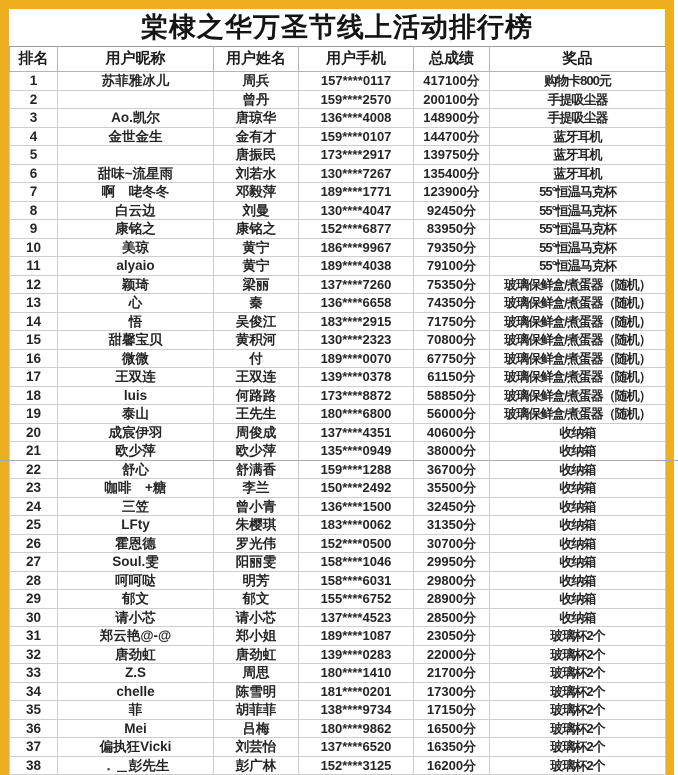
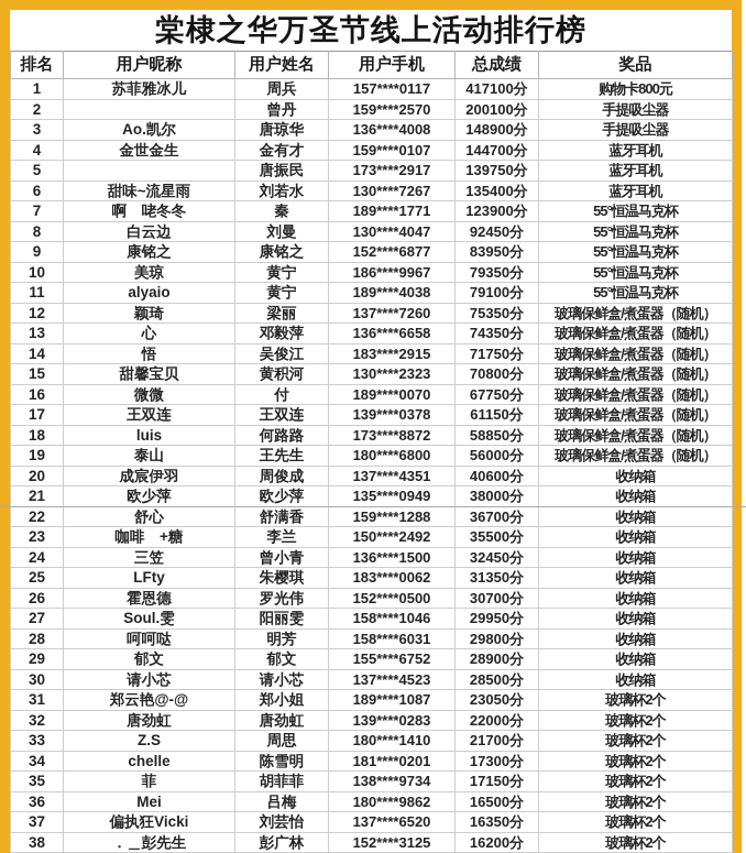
  棠棣之华万圣节线上活动排行榜
  排名	用户昵称	用户姓名	用户手机	总成绩	奖品
  1	苏菲雅冰儿	周兵	157****0117	417100分	购物卡800元
  2		曾丹	159****2570	200100分	手提吸尘器
  3	Ao.凯尔	唐琼华	136****4008	148900分	手提吸尘器
  4	金世金生	金有才	159****0107	144700分	蓝牙耳机
  5		唐振民	173****2917	139750分	蓝牙耳机
  6	甜味~流星雨	刘若水	130****7267	135400分	蓝牙耳机
- 7	啊 咾冬冬	邓毅萍	189****1771	123900分	55°恒温马克杯
+ 7	啊 咾冬冬	秦	189****1771	123900分	55°恒温马克杯
  8	白云边	刘曼	130****4047	92450分	55°恒温马克杯
  9	康铭之	康铭之	152****6877	83950分	55°恒温马克杯
  10	美琼	黄宁	186****9967	79350分	55°恒温马克杯
  11	alyaio	黄宁	189****4038	79100分	55°恒温马克杯
  12	颖琦	梁丽	137****7260	75350分	玻璃保鲜盒/煮蛋器（随机）
- 13	心	秦	136****6658	74350分	玻璃保鲜盒/煮蛋器（随机）
+ 13	心	邓毅萍	136****6658	74350分	玻璃保鲜盒/煮蛋器（随机）
  14	悟	吴俊江	183****2915	71750分	玻璃保鲜盒/煮蛋器（随机）
  15	甜馨宝贝	黄积河	130****2323	70800分	玻璃保鲜盒/煮蛋器（随机）
  16	微微	付	189****0070	67750分	玻璃保鲜盒/煮蛋器（随机）
  17	王双连	王双连	139****0378	61150分	玻璃保鲜盒/煮蛋器（随机）
  18	luis	何路路	173****8872	58850分	玻璃保鲜盒/煮蛋器（随机）
  19	泰山	王先生	180****6800	56000分	玻璃保鲜盒/煮蛋器（随机）
  20	成宸伊羽	周俊成	137****4351	40600分	收纳箱
  21	欧少萍	欧少萍	135****0949	38000分	收纳箱
  22	舒心	舒满香	159****1288	36700分	收纳箱
  23	咖啡 +糖	李兰	150****2492	35500分	收纳箱
  24	三笠	曾小青	136****1500	32450分	收纳箱
  25	LFty	朱樱琪	183****0062	31350分	收纳箱
  26	霍恩德	罗光伟	152****0500	30700分	收纳箱
  27	Soul.雯	阳丽雯	158****1046	29950分	收纳箱
  28	呵呵哒	明芳	158****6031	29800分	收纳箱
  29	郁文	郁文	155****6752	28900分	收纳箱
  30	请小芯	请小芯	137****4523	28500分	收纳箱
  31	郑云艳@-@	郑小姐	189****1087	23050分	玻璃杯2个
  32	唐劲虹	唐劲虹	139****0283	22000分	玻璃杯2个
  33	Z.S	周思	180****1410	21700分	玻璃杯2个
  34	chelle	陈雪明	181****0201	17300分	玻璃杯2个
  35	菲	胡菲菲	138****9734	17150分	玻璃杯2个
  36	Mei	吕梅	180****9862	16500分	玻璃杯2个
  37	偏执狂Vicki	刘芸怡	137****6520	16350分	玻璃杯2个
  38	．＿彭先生	彭广林	152****3125	16200分	玻璃杯2个
